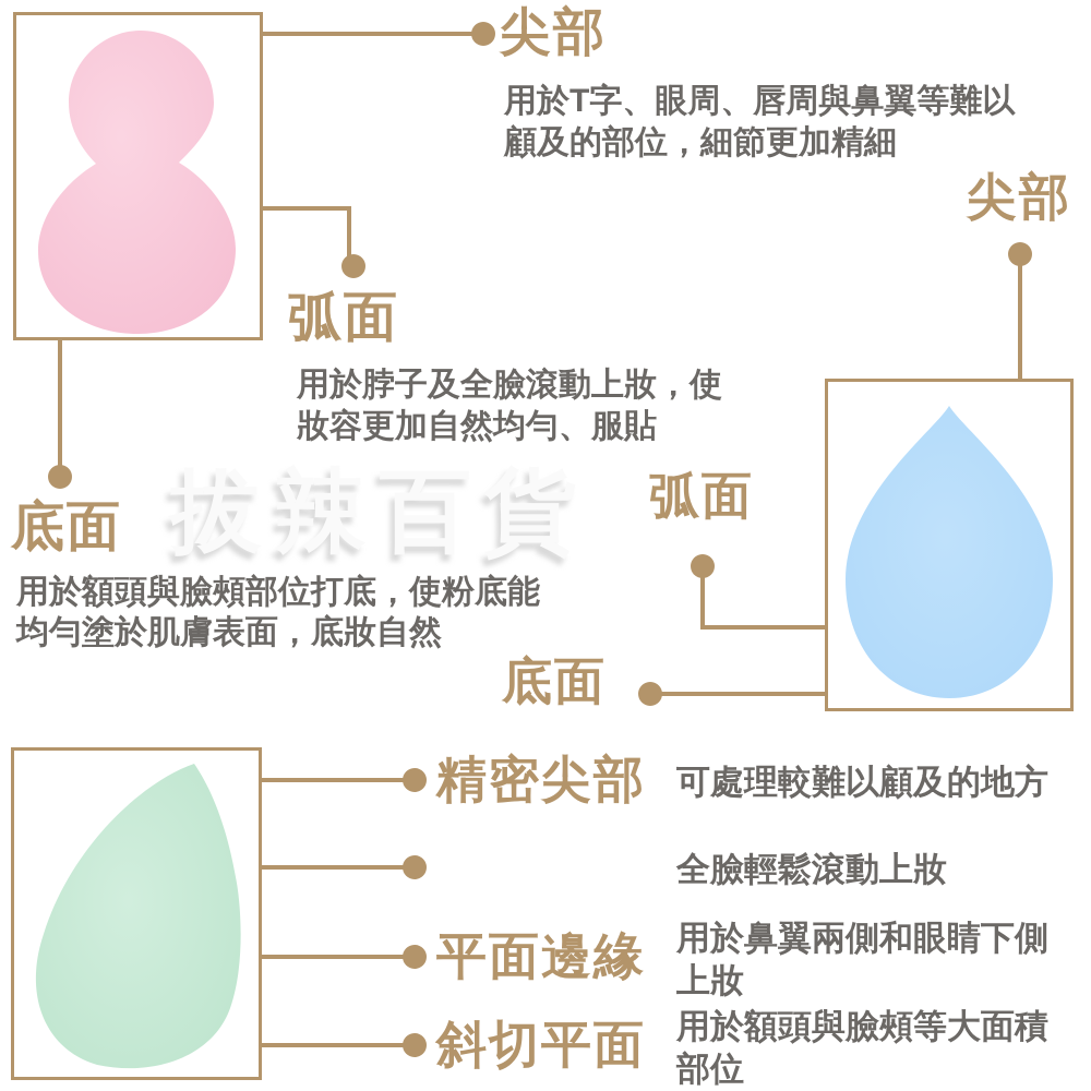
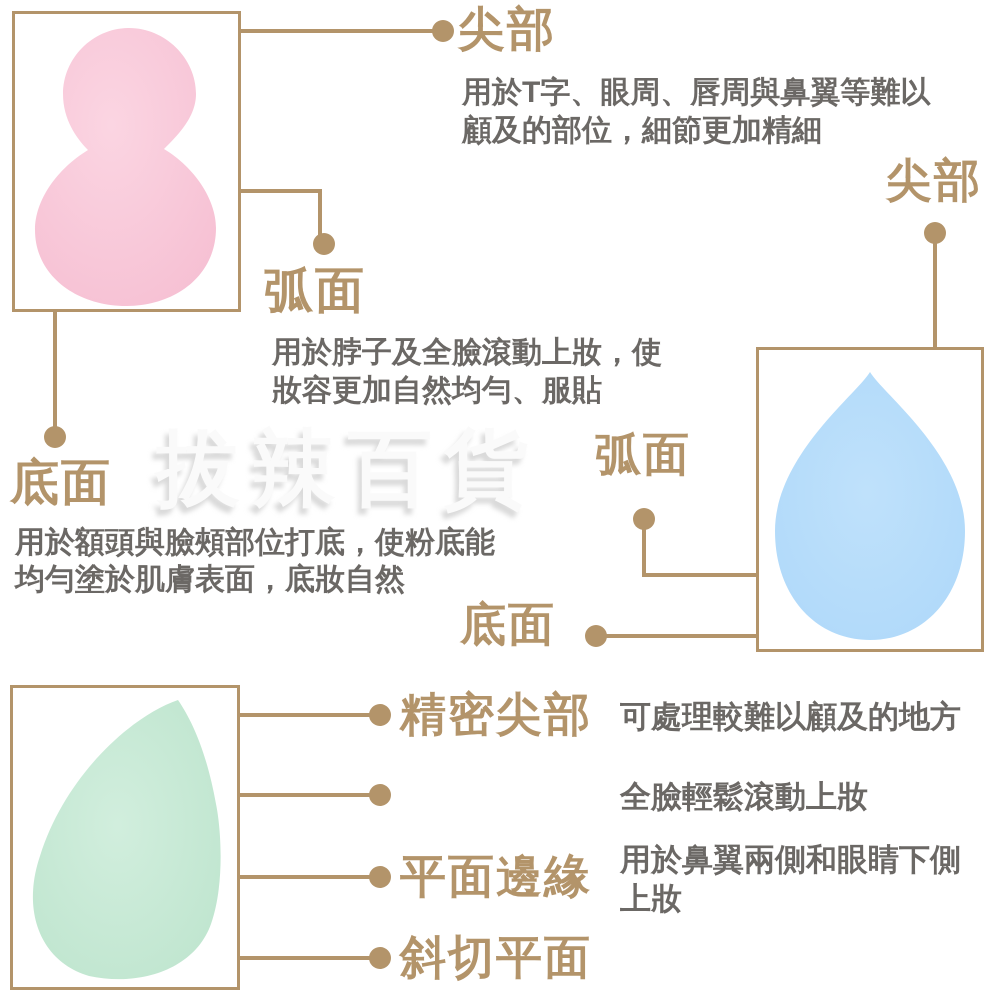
  拔辣百貨
  尖部
  用於T字、眼周、唇周與鼻翼等難以
  顧及的部位，細節更加精細
  弧面
  用於脖子及全臉滾動上妝，使
  妝容更加自然均勻、服貼
  底面
  用於額頭與臉頰部位打底，使粉底能
  均勻塗於肌膚表面，底妝自然
  尖部
  弧面
  底面
  精密尖部
  可處理較難以顧及的地方
  全臉輕鬆滾動上妝
  平面邊緣
  用於鼻翼兩側和眼睛下側
  上妝
  斜切平面
- 用於額頭與臉頰等大面積
- 部位
